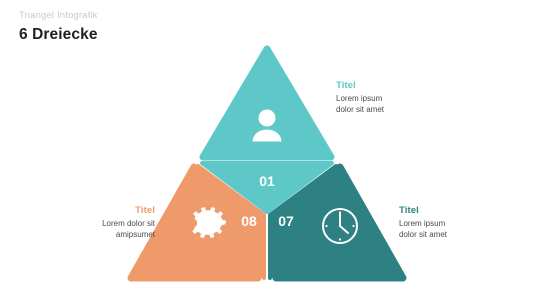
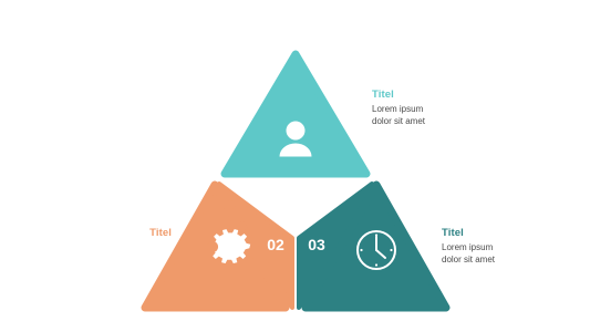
- Triangel Infografik
- 6 Dreiecke
- 01
- 08
+ 02
- 07
+ 03
  Titel
  Lorem ipsum
  dolor sit amet
  Titel
- Lorem dolor sit
- amipsumet
  Titel
  Lorem ipsum
  dolor sit amet
